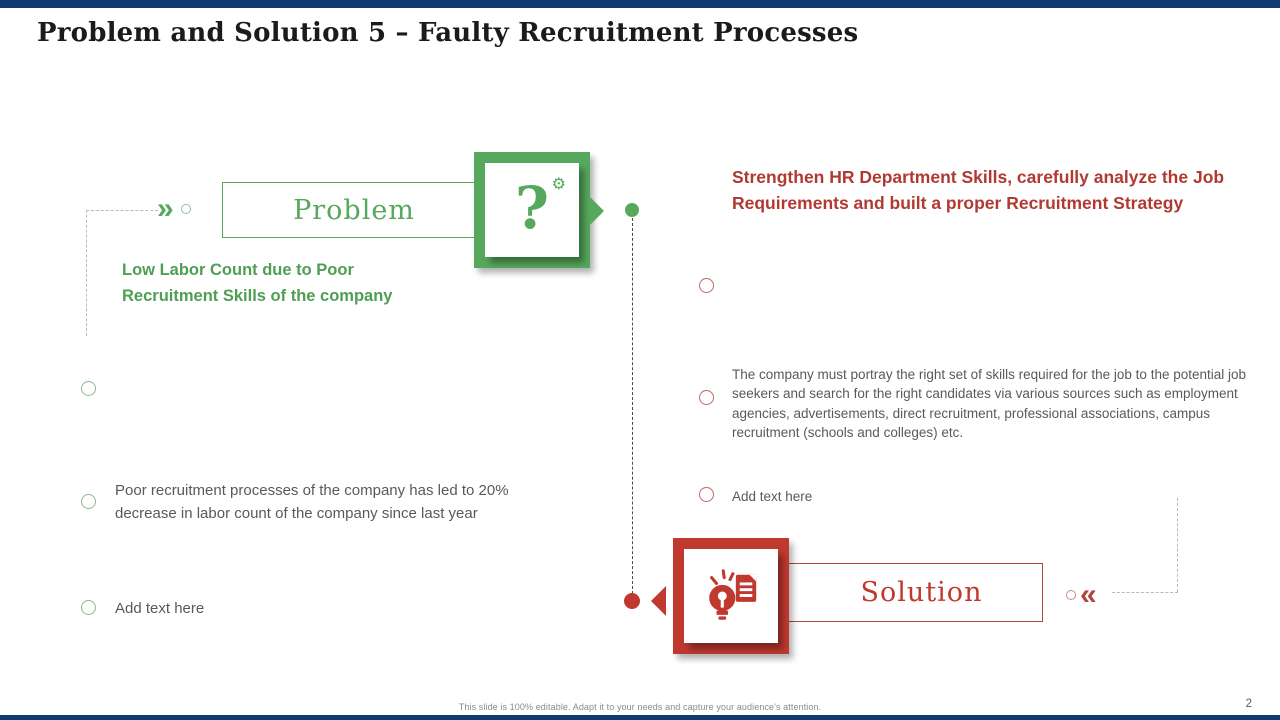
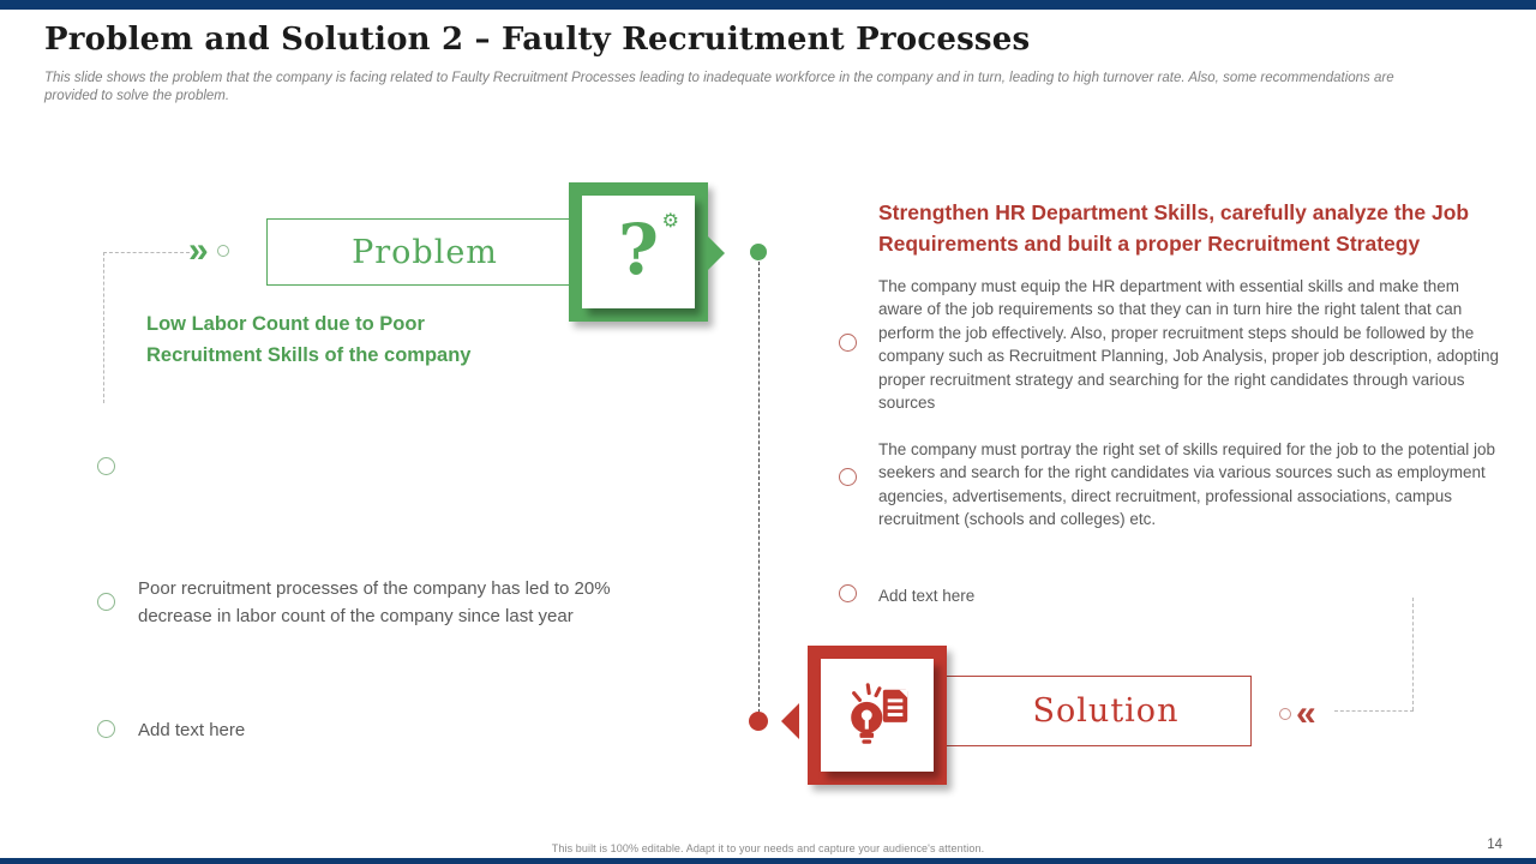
- Problem and Solution 5 – Faulty Recruitment Processes
+ Problem and Solution 2 – Faulty Recruitment Processes
+ This slide shows the problem that the company is facing related to Faulty Recruitment Processes leading to inadequate workforce in the company and in turn, leading to high turnover rate. Also, some recommendations are provided to solve the problem.
  »
  Problem
  ?
  ⚙
  Low Labor Count due to Poor Recruitment Skills of the company
  Poor recruitment processes of the company has led to 20% decrease in labor count of the company since last year
  Add text here
  Strengthen HR Department Skills, carefully analyze the Job Requirements and built a proper Recruitment Strategy
+ The company must equip the HR department with essential skills and make them aware of the job requirements so that they can in turn hire the right talent that can perform the job effectively. Also, proper recruitment steps should be followed by the company such as Recruitment Planning, Job Analysis, proper job description, adopting proper recruitment strategy and searching for the right candidates through various sources
  The company must portray the right set of skills required for the job to the potential job seekers and search for the right candidates via various sources such as employment agencies, advertisements, direct recruitment, professional associations, campus recruitment (schools and colleges) etc.
  Add text here
  «
  Solution
- This slide is 100% editable. Adapt it to your needs and capture your audience's attention.
+ This built is 100% editable. Adapt it to your needs and capture your audience's attention.
- 2
+ 14
